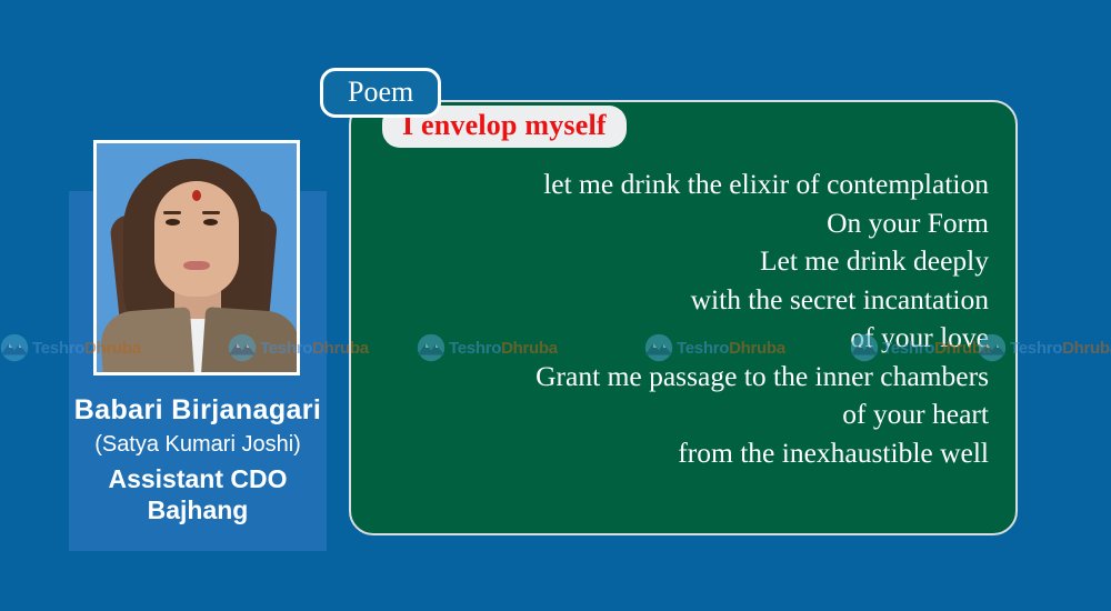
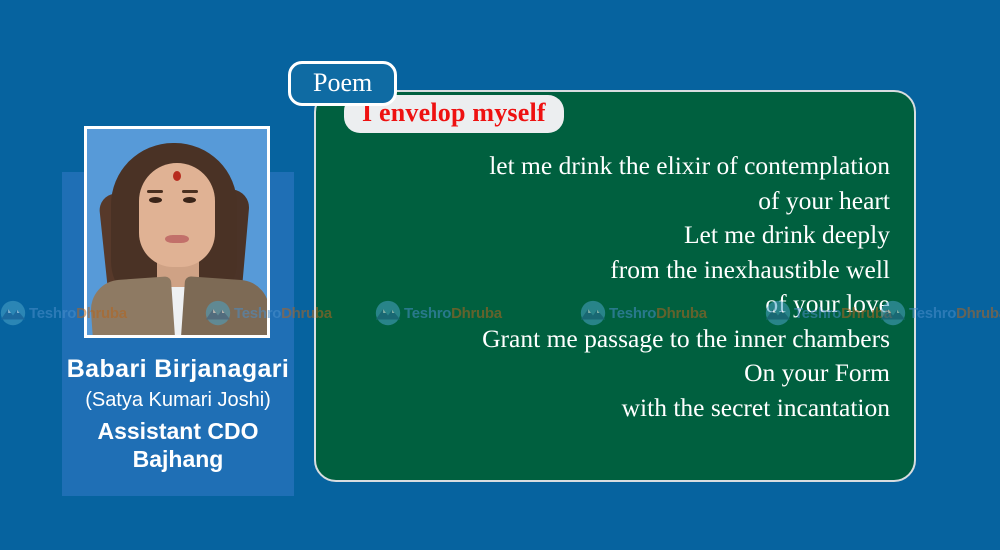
  Babari Birjanagari
  (Satya Kumari Joshi)
  Assistant CDO
  Bajhang
  Poem
  I envelop myself
  let me drink the elixir of contemplation
- On your Form
+ of your heart
  Let me drink deeply
- with the secret incantation
+ from the inexhaustible well
  of your love
  Grant me passage to the inner chambers
- of your heart
+ On your Form
- from the inexhaustible well
+ with the secret incantation
  TeshroDhruba
  TeshroDhruba
  TeshroDhruba
  TeshroDhruba
  TeshroDhruba
  TeshroDhrub
